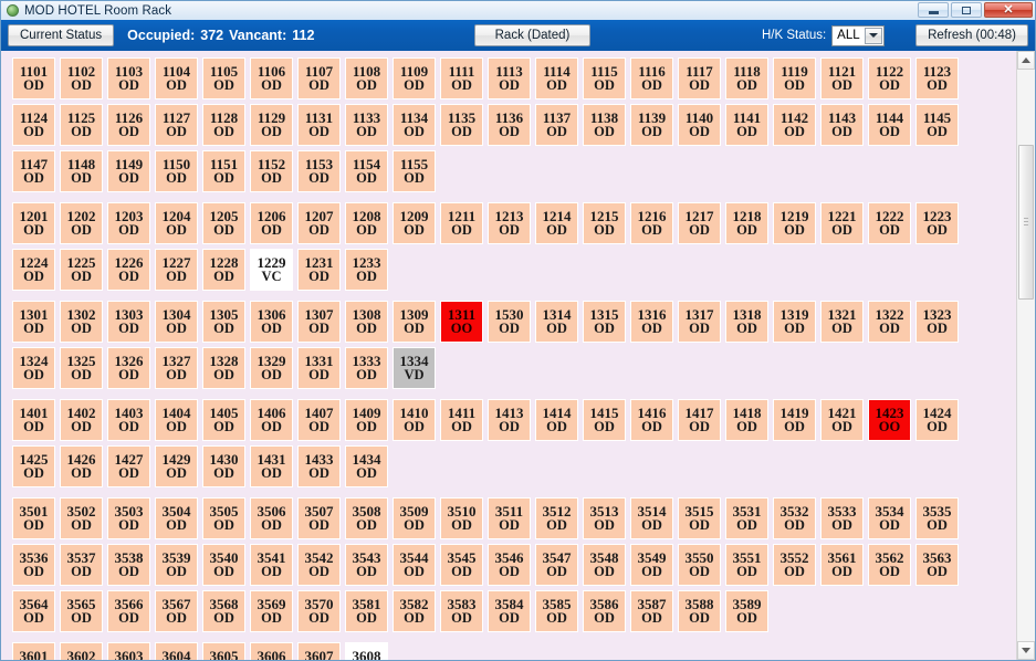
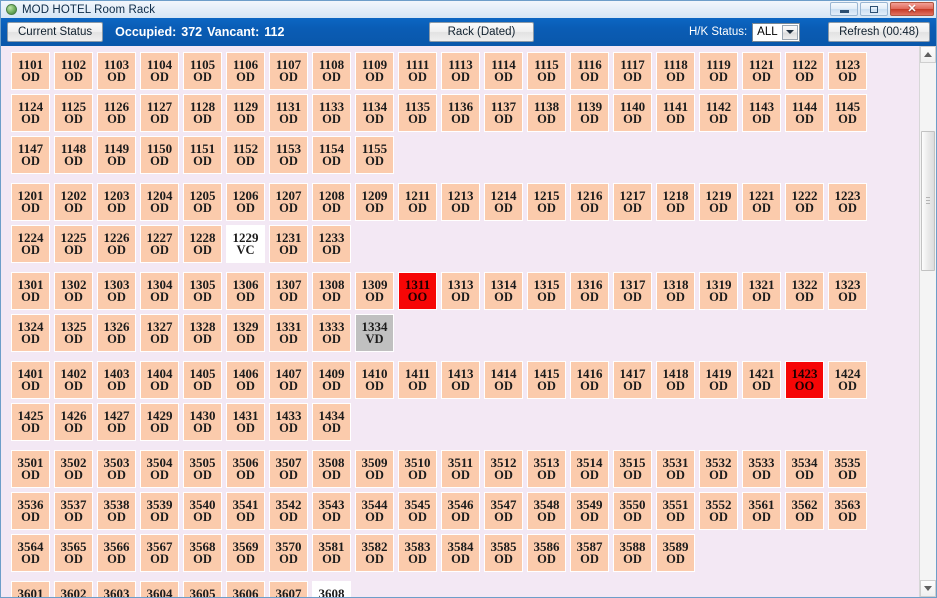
  MOD HOTEL Room Rack
  ✕
  Current Status
  Occupied:
  372
  Vancant:
  112
  Rack (Dated)
  H/K Status:
  ALL
  Refresh (00:48)
  1101
  OD
  1102
  OD
  1103
  OD
  1104
  OD
  1105
  OD
  1106
  OD
  1107
  OD
  1108
  OD
  1109
  OD
  1111
  OD
  1113
  OD
  1114
  OD
  1115
  OD
  1116
  OD
  1117
  OD
  1118
  OD
  1119
  OD
  1121
  OD
  1122
  OD
  1123
  OD
  1124
  OD
  1125
  OD
  1126
  OD
  1127
  OD
  1128
  OD
  1129
  OD
  1131
  OD
  1133
  OD
  1134
  OD
  1135
  OD
  1136
  OD
  1137
  OD
  1138
  OD
  1139
  OD
  1140
  OD
  1141
  OD
  1142
  OD
  1143
  OD
  1144
  OD
  1145
  OD
  1147
  OD
  1148
  OD
  1149
  OD
  1150
  OD
  1151
  OD
  1152
  OD
  1153
  OD
  1154
  OD
  1155
  OD
  1201
  OD
  1202
  OD
  1203
  OD
  1204
  OD
  1205
  OD
  1206
  OD
  1207
  OD
  1208
  OD
  1209
  OD
  1211
  OD
  1213
  OD
  1214
  OD
  1215
  OD
  1216
  OD
  1217
  OD
  1218
  OD
  1219
  OD
  1221
  OD
  1222
  OD
  1223
  OD
  1224
  OD
  1225
  OD
  1226
  OD
  1227
  OD
  1228
  OD
  1229
  VC
  1231
  OD
  1233
  OD
  1301
  OD
  1302
  OD
  1303
  OD
  1304
  OD
  1305
  OD
  1306
  OD
  1307
  OD
  1308
  OD
  1309
  OD
  1311
  OO
- 1530
+ 1313
  OD
  1314
  OD
  1315
  OD
  1316
  OD
  1317
  OD
  1318
  OD
  1319
  OD
  1321
  OD
  1322
  OD
  1323
  OD
  1324
  OD
  1325
  OD
  1326
  OD
  1327
  OD
  1328
  OD
  1329
  OD
  1331
  OD
  1333
  OD
  1334
  VD
  1401
  OD
  1402
  OD
  1403
  OD
  1404
  OD
  1405
  OD
  1406
  OD
  1407
  OD
  1409
  OD
  1410
  OD
  1411
  OD
  1413
  OD
  1414
  OD
  1415
  OD
  1416
  OD
  1417
  OD
  1418
  OD
  1419
  OD
  1421
  OD
  1423
  OO
  1424
  OD
  1425
  OD
  1426
  OD
  1427
  OD
  1429
  OD
  1430
  OD
  1431
  OD
  1433
  OD
  1434
  OD
  3501
  OD
  3502
  OD
  3503
  OD
  3504
  OD
  3505
  OD
  3506
  OD
  3507
  OD
  3508
  OD
  3509
  OD
  3510
  OD
  3511
  OD
  3512
  OD
  3513
  OD
  3514
  OD
  3515
  OD
  3531
  OD
  3532
  OD
  3533
  OD
  3534
  OD
  3535
  OD
  3536
  OD
  3537
  OD
  3538
  OD
  3539
  OD
  3540
  OD
  3541
  OD
  3542
  OD
  3543
  OD
  3544
  OD
  3545
  OD
  3546
  OD
  3547
  OD
  3548
  OD
  3549
  OD
  3550
  OD
  3551
  OD
  3552
  OD
  3561
  OD
  3562
  OD
  3563
  OD
  3564
  OD
  3565
  OD
  3566
  OD
  3567
  OD
  3568
  OD
  3569
  OD
  3570
  OD
  3581
  OD
  3582
  OD
  3583
  OD
  3584
  OD
  3585
  OD
  3586
  OD
  3587
  OD
  3588
  OD
  3589
  OD
  3601
  3602
  3603
  3604
  3605
  3606
  3607
  3608
